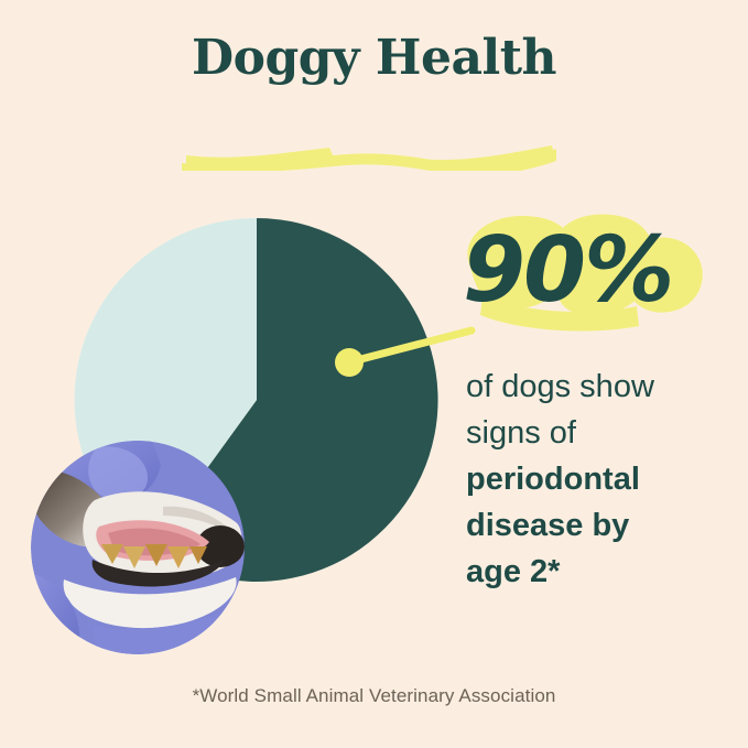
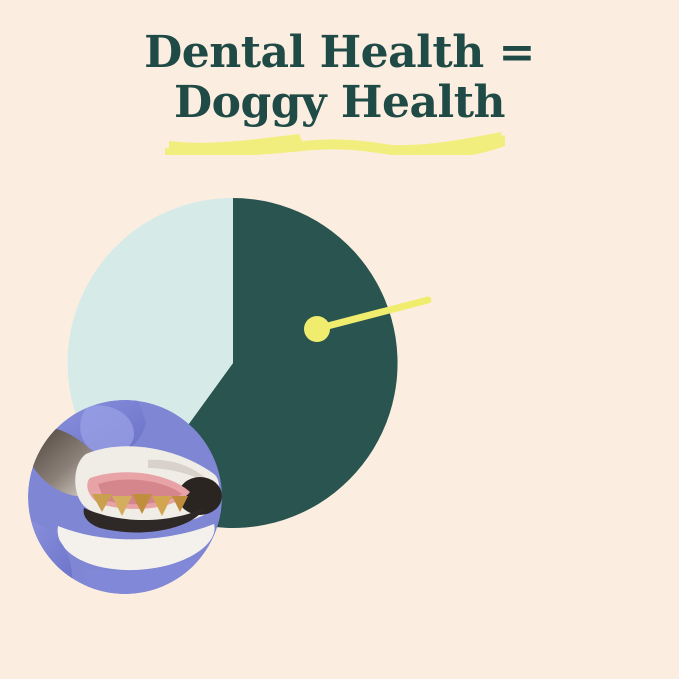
+ Dental Health =
  Doggy Health
- 90%
- of dogs show
- signs of
- periodontal
- disease by
- age 2*
- *World Small Animal Veterinary Association
